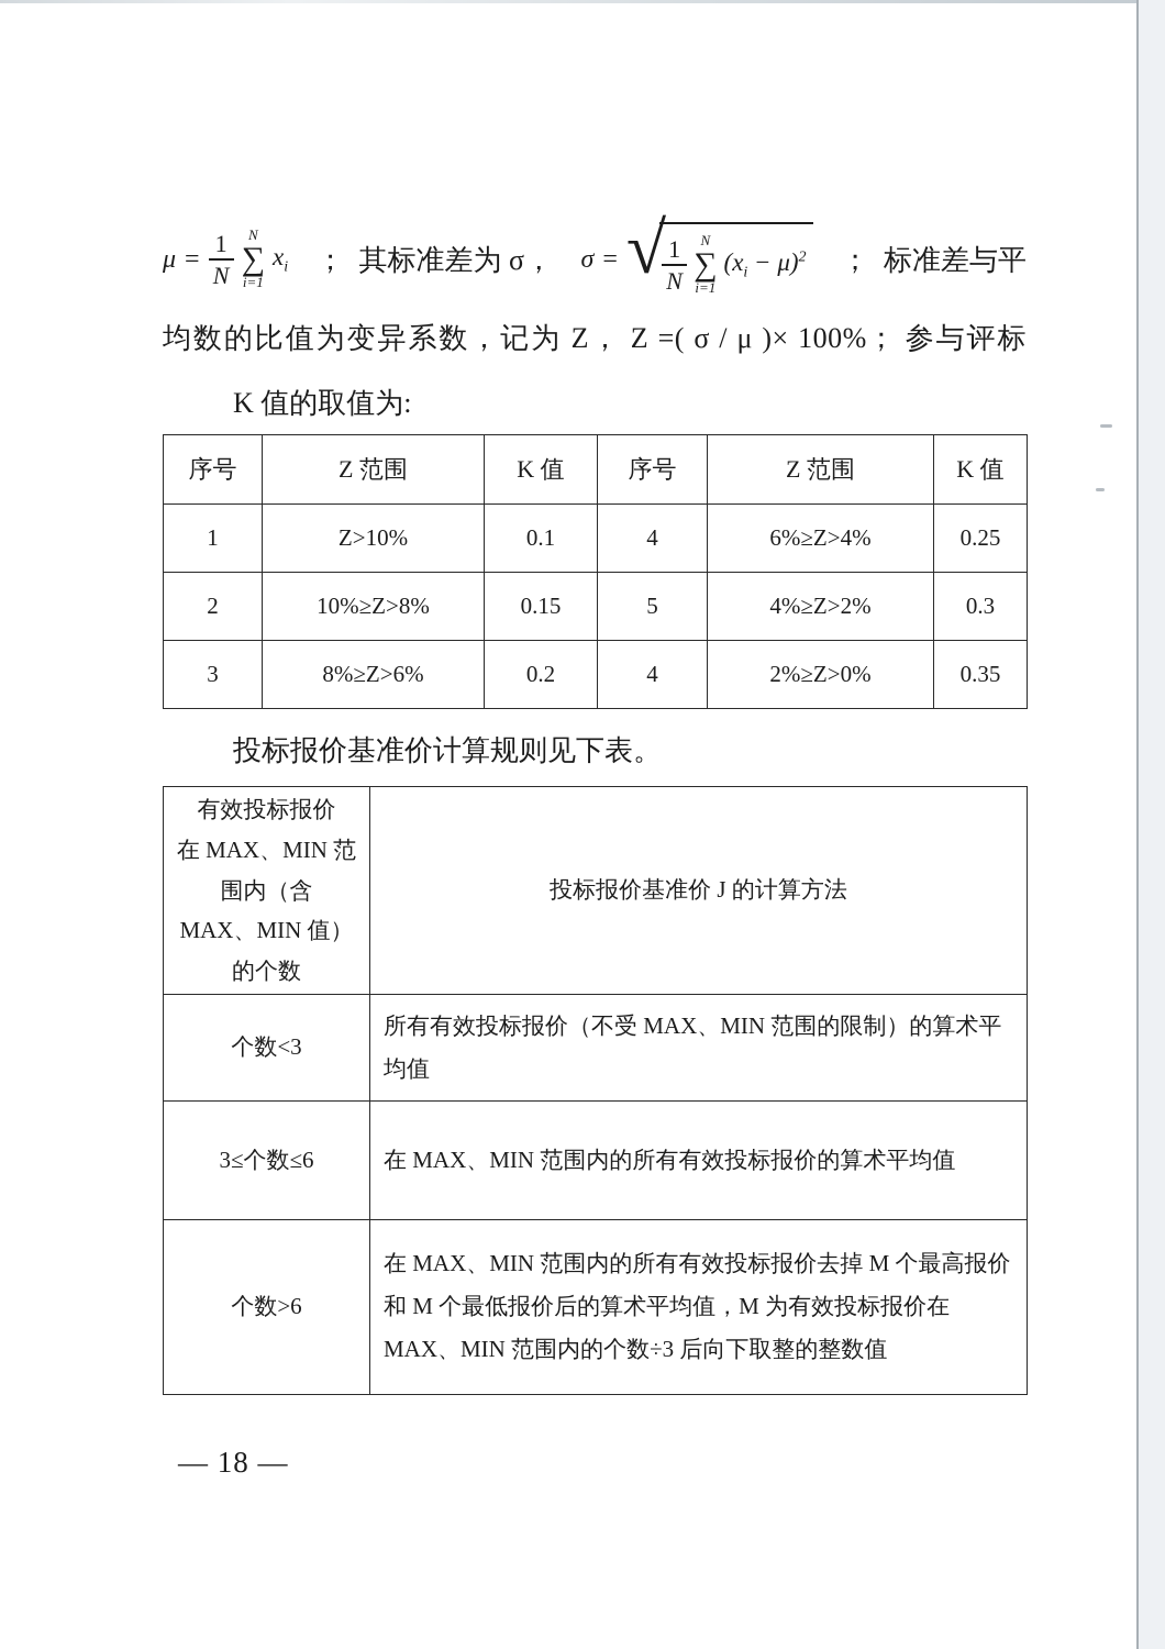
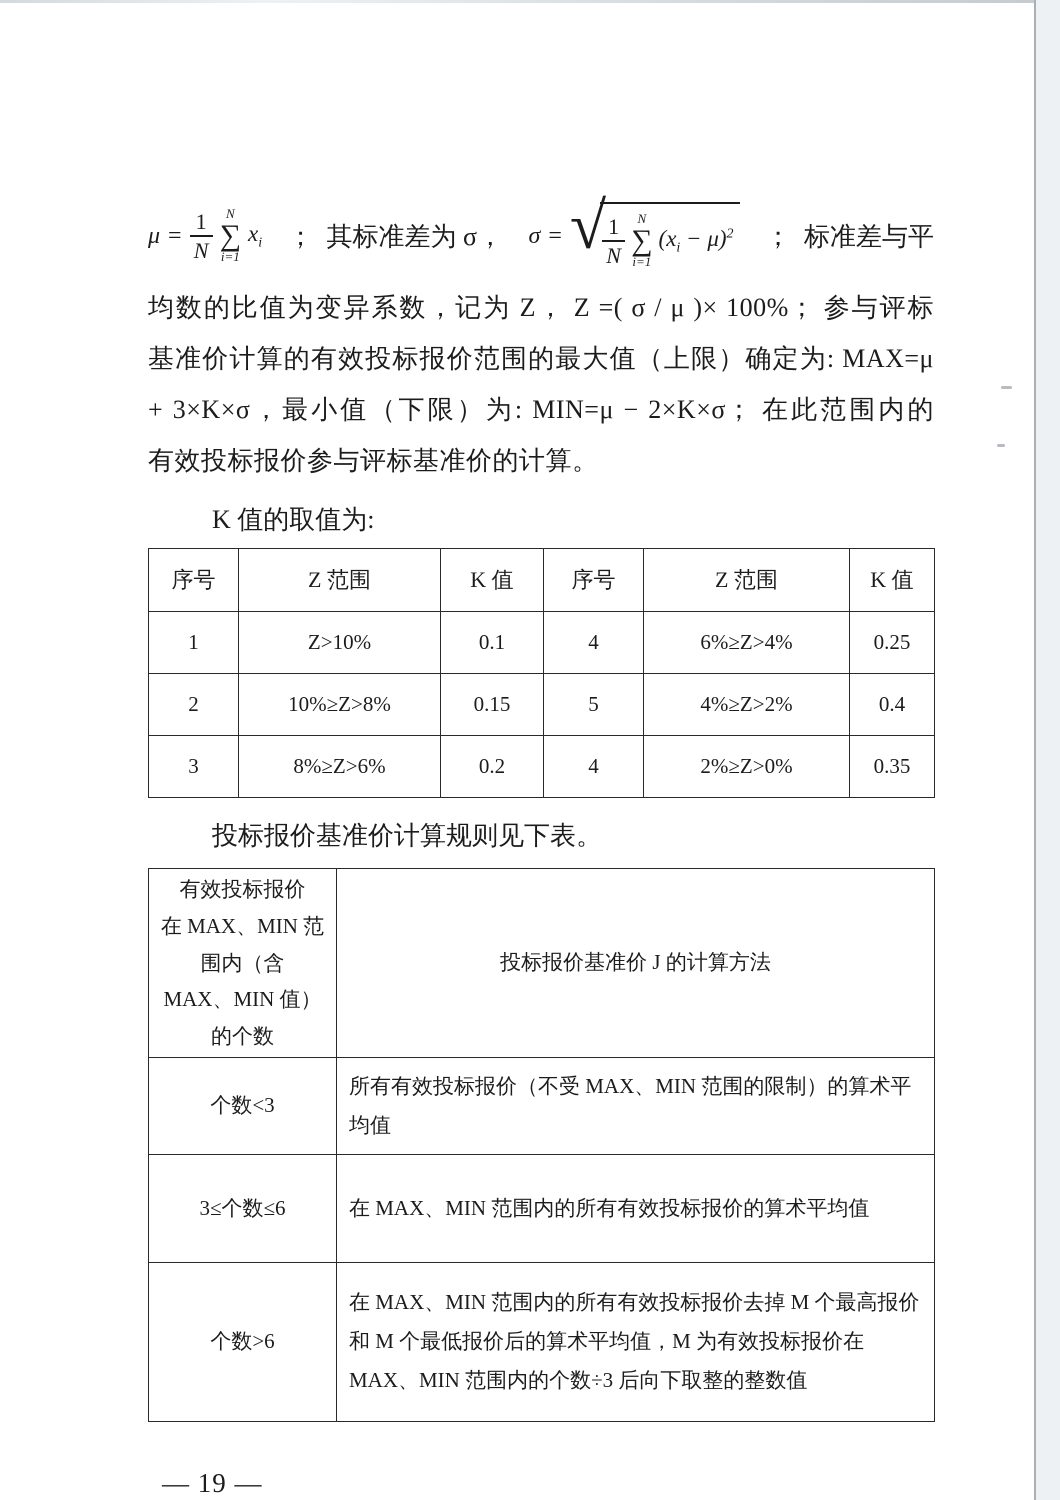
  μ
  =
  1
  N
  N
  ∑
  i=1
  xi
  ； 其标准差为 σ，
  σ
  =
  √
  1
  N
  N
  ∑
  i=1
  (xi − μ)2
  ； 标准差与平
  均数的比值为变异系数，记为 Z， Z =( σ / μ )× 100%； 参与评标
+ 基准价计算的有效投标报价范围的最大值（上限）确定为: MAX=μ
+ + 3×K×σ，最小值（下限）为: MIN=μ − 2×K×σ； 在此范围内的
+ 有效投标报价参与评标基准价的计算。
  K 值的取值为:
  序号	Z 范围	K 值	序号	Z 范围	K 值
  1	Z>10%	0.1	4	6%≥Z>4%	0.25
- 2	10%≥Z>8%	0.15	5	4%≥Z>2%	0.3
+ 2	10%≥Z>8%	0.15	5	4%≥Z>2%	0.4
  3	8%≥Z>6%	0.2	4	2%≥Z>0%	0.35
  投标报价基准价计算规则见下表。
  有效投标报价 在 MAX、MIN 范围内（含 MAX、MIN 值）的个数	投标报价基准价 J 的计算方法
  个数<3	所有有效投标报价（不受 MAX、MIN 范围的限制）的算术平均值
  3≤个数≤6	在 MAX、MIN 范围内的所有有效投标报价的算术平均值
  个数>6	在 MAX、MIN 范围内的所有有效投标报价去掉 M 个最高报价和 M 个最低报价后的算术平均值，M 为有效投标报价在 MAX、MIN 范围内的个数÷3 后向下取整的整数值
- — 18 —
+ — 19 —
